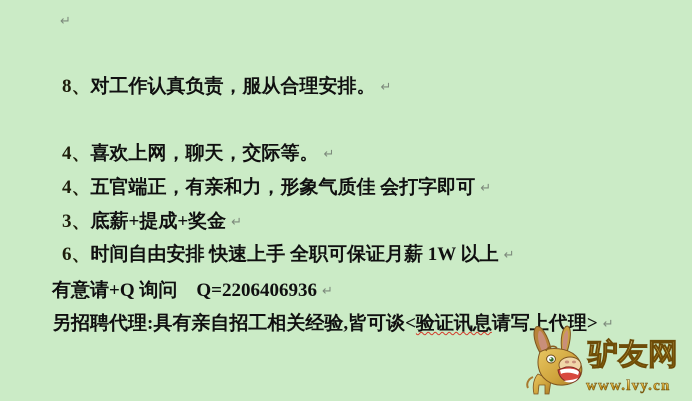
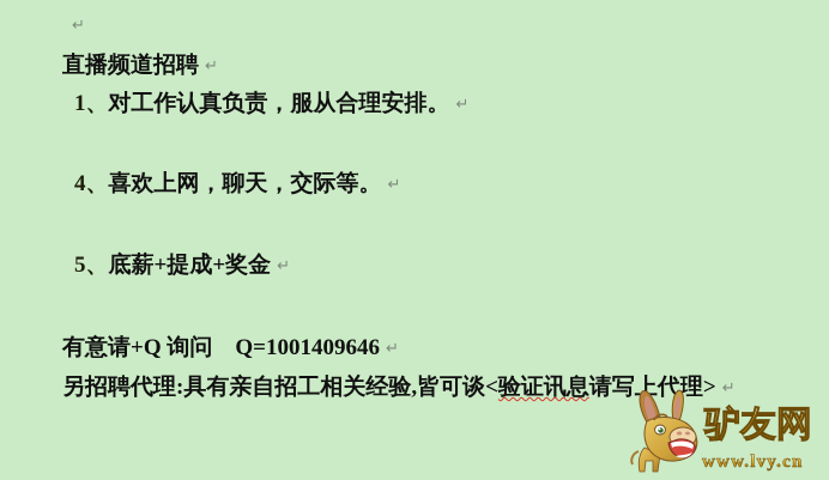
  ↵
+ 直播频道招聘 ↵
- 8、对工作认真负责，服从合理安排。 ↵
+ 1、对工作认真负责，服从合理安排。 ↵
  4、喜欢上网，聊天，交际等。 ↵
- 4、五官端正，有亲和力，形象气质佳 会打字即可 ↵
- 3、底薪+提成+奖金 ↵
+ 5、底薪+提成+奖金 ↵
- 6、时间自由安排 快速上手 全职可保证月薪 1W 以上 ↵
- 有意请+Q 询问 Q=2206406936 ↵
+ 有意请+Q 询问 Q=1001409646 ↵
  另招聘代理:具有亲自招工相关经验,皆可谈<验证讯息请写上代理> ↵
  驴友网
  www.lvy.cn
